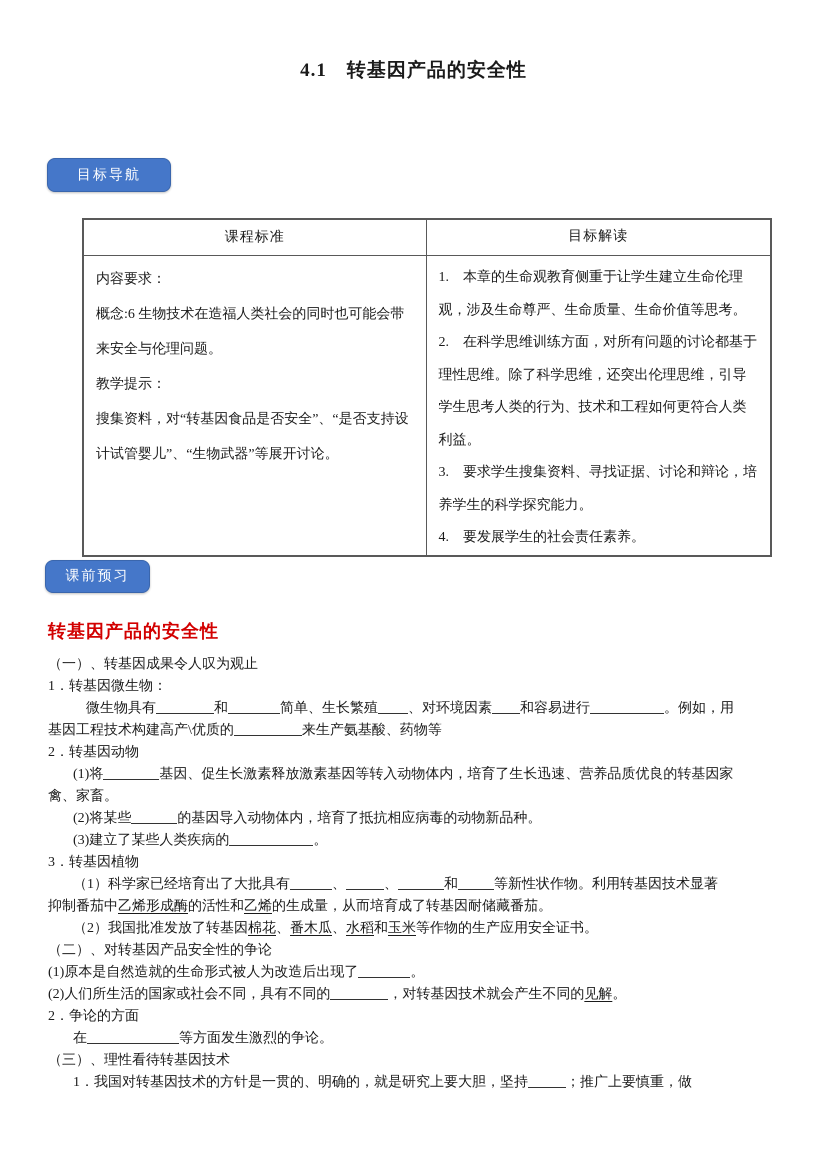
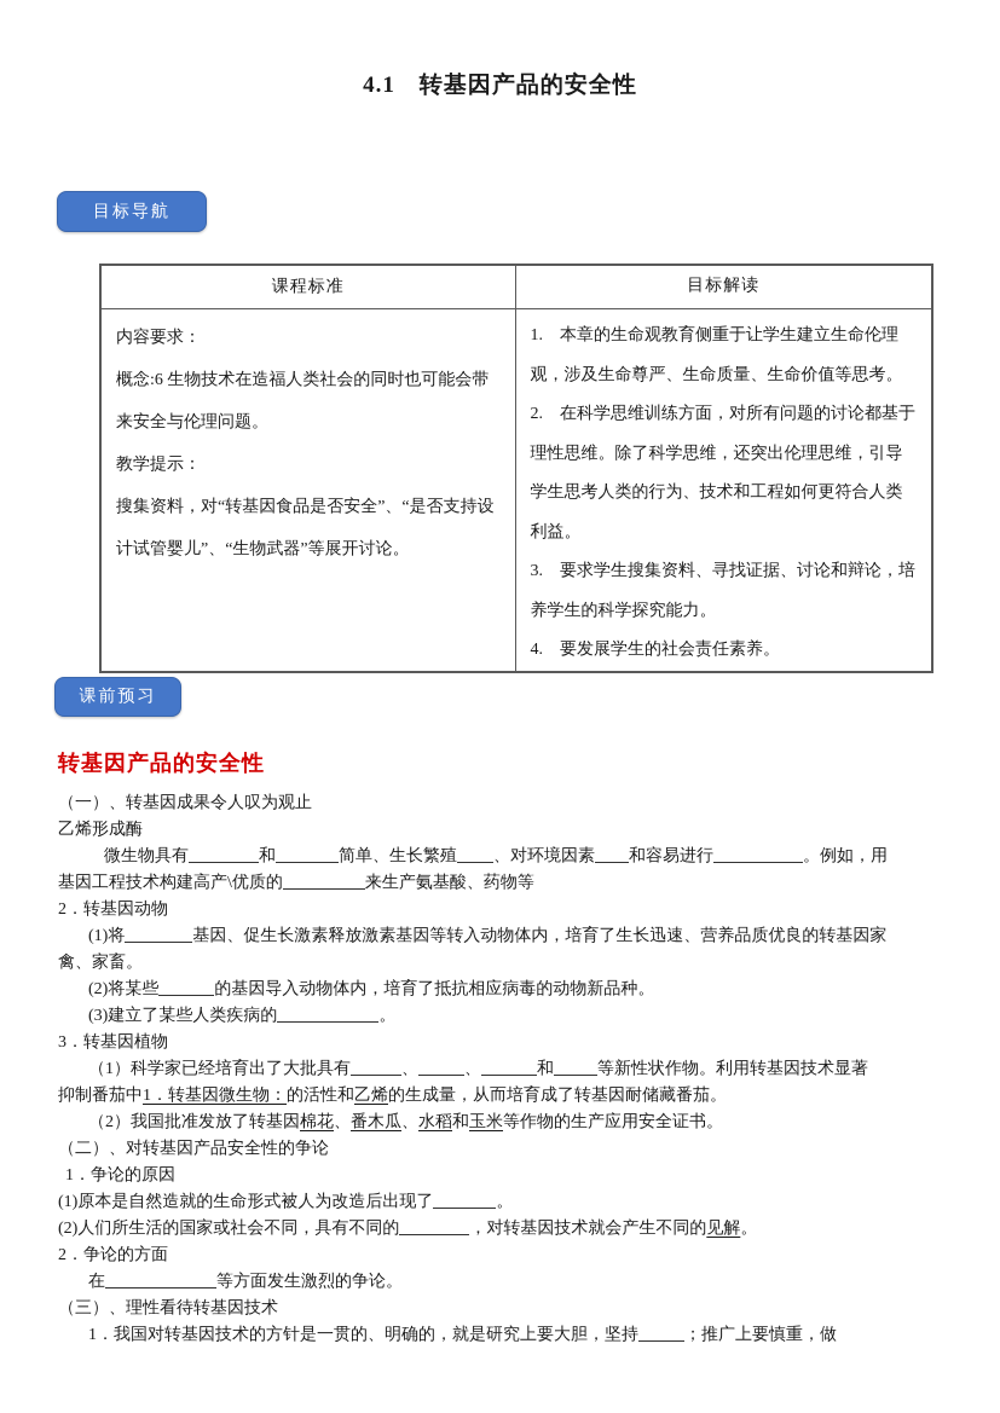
  4.1 转基因产品的安全性
  目标导航
  课程标准	目标解读
  内容要求：概念:6 生物技术在造福人类社会的同时也可能会带来安全与伦理问题。教学提示：搜集资料，对“转基因食品是否安全”、“是否支持设计试管婴儿”、“生物武器”等展开讨论。	1. 本章的生命观教育侧重于让学生建立生命伦理观，涉及生命尊严、生命质量、生命价值等思考。2. 在科学思维训练方面，对所有问题的讨论都基于理性思维。除了科学思维，还突出伦理思维，引导学生思考人类的行为、技术和工程如何更符合人类利益。3. 要求学生搜集资料、寻找证据、讨论和辩论，培养学生的科学探究能力。4. 要发展学生的社会责任素养。
  课前预习
  转基因产品的安全性
  （一）、转基因成果令人叹为观止
- 1．转基因微生物：
+ 乙烯形成酶
  微生物具有 和 简单、生长繁殖 、对环境因素 和容易进行 。例如，用
  基因工程技术构建高产\优质的 来生产氨基酸、药物等
  2．转基因动物
  (1)将 基因、促生长激素释放激素基因等转入动物体内，培育了生长迅速、营养品质优良的转基因家
  禽、家畜。
  (2)将某些 的基因导入动物体内，培育了抵抗相应病毒的动物新品种。
  (3)建立了某些人类疾病的 。
  3．转基因植物
  （1）科学家已经培育出了大批具有 、 、 和 等新性状作物。利用转基因技术显著
- 抑制番茄中乙烯形成酶的活性和乙烯的生成量，从而培育成了转基因耐储藏番茄。
+ 抑制番茄中1．转基因微生物：的活性和乙烯的生成量，从而培育成了转基因耐储藏番茄。
  （2）我国批准发放了转基因棉花、番木瓜、水稻和玉米等作物的生产应用安全证书。
  （二）、对转基因产品安全性的争论
+ 1．争论的原因
  (1)原本是自然造就的生命形式被人为改造后出现了 。
  (2)人们所生活的国家或社会不同，具有不同的 ，对转基因技术就会产生不同的见解。
  2．争论的方面
  在 等方面发生激烈的争论。
  （三）、理性看待转基因技术
  1．我国对转基因技术的方针是一贯的、明确的，就是研究上要大胆，坚持 ；推广上要慎重，做
